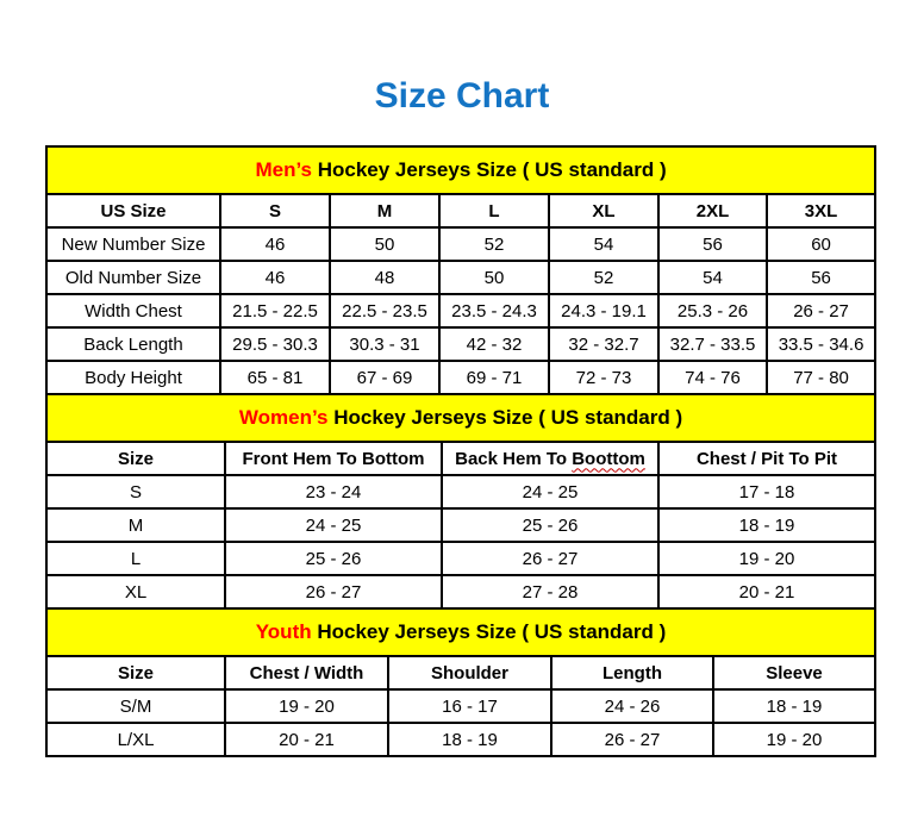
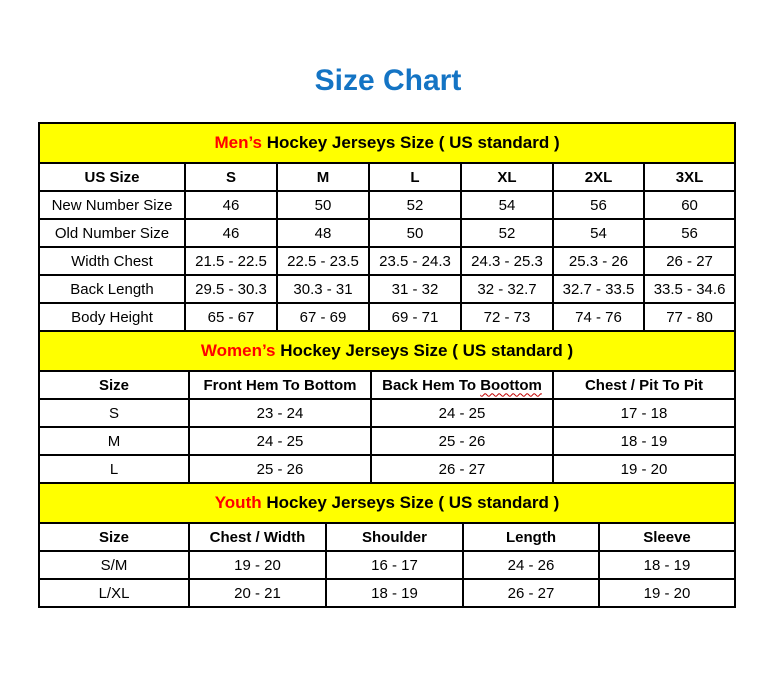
  Size Chart
  Men’s Hockey Jerseys Size ( US standard )
  US Size	S	M	L	XL	2XL	3XL
  New Number Size	46	50	52	54	56	60
  Old Number Size	46	48	50	52	54	56
- Width Chest	21.5 - 22.5	22.5 - 23.5	23.5 - 24.3	24.3 - 19.1	25.3 - 26	26 - 27
+ Width Chest	21.5 - 22.5	22.5 - 23.5	23.5 - 24.3	24.3 - 25.3	25.3 - 26	26 - 27
- Back Length	29.5 - 30.3	30.3 - 31	42 - 32	32 - 32.7	32.7 - 33.5	33.5 - 34.6
+ Back Length	29.5 - 30.3	30.3 - 31	31 - 32	32 - 32.7	32.7 - 33.5	33.5 - 34.6
- Body Height	65 - 81	67 - 69	69 - 71	72 - 73	74 - 76	77 - 80
+ Body Height	65 - 67	67 - 69	69 - 71	72 - 73	74 - 76	77 - 80
  Women’s Hockey Jerseys Size ( US standard )
  Size	Front Hem To Bottom	Back Hem To Boottom	Chest / Pit To Pit
  S	23 - 24	24 - 25	17 - 18
  M	24 - 25	25 - 26	18 - 19
  L	25 - 26	26 - 27	19 - 20
- XL	26 - 27	27 - 28	20 - 21
  Youth Hockey Jerseys Size ( US standard )
  Size	Chest / Width	Shoulder	Length	Sleeve
  S/M	19 - 20	16 - 17	24 - 26	18 - 19
  L/XL	20 - 21	18 - 19	26 - 27	19 - 20
